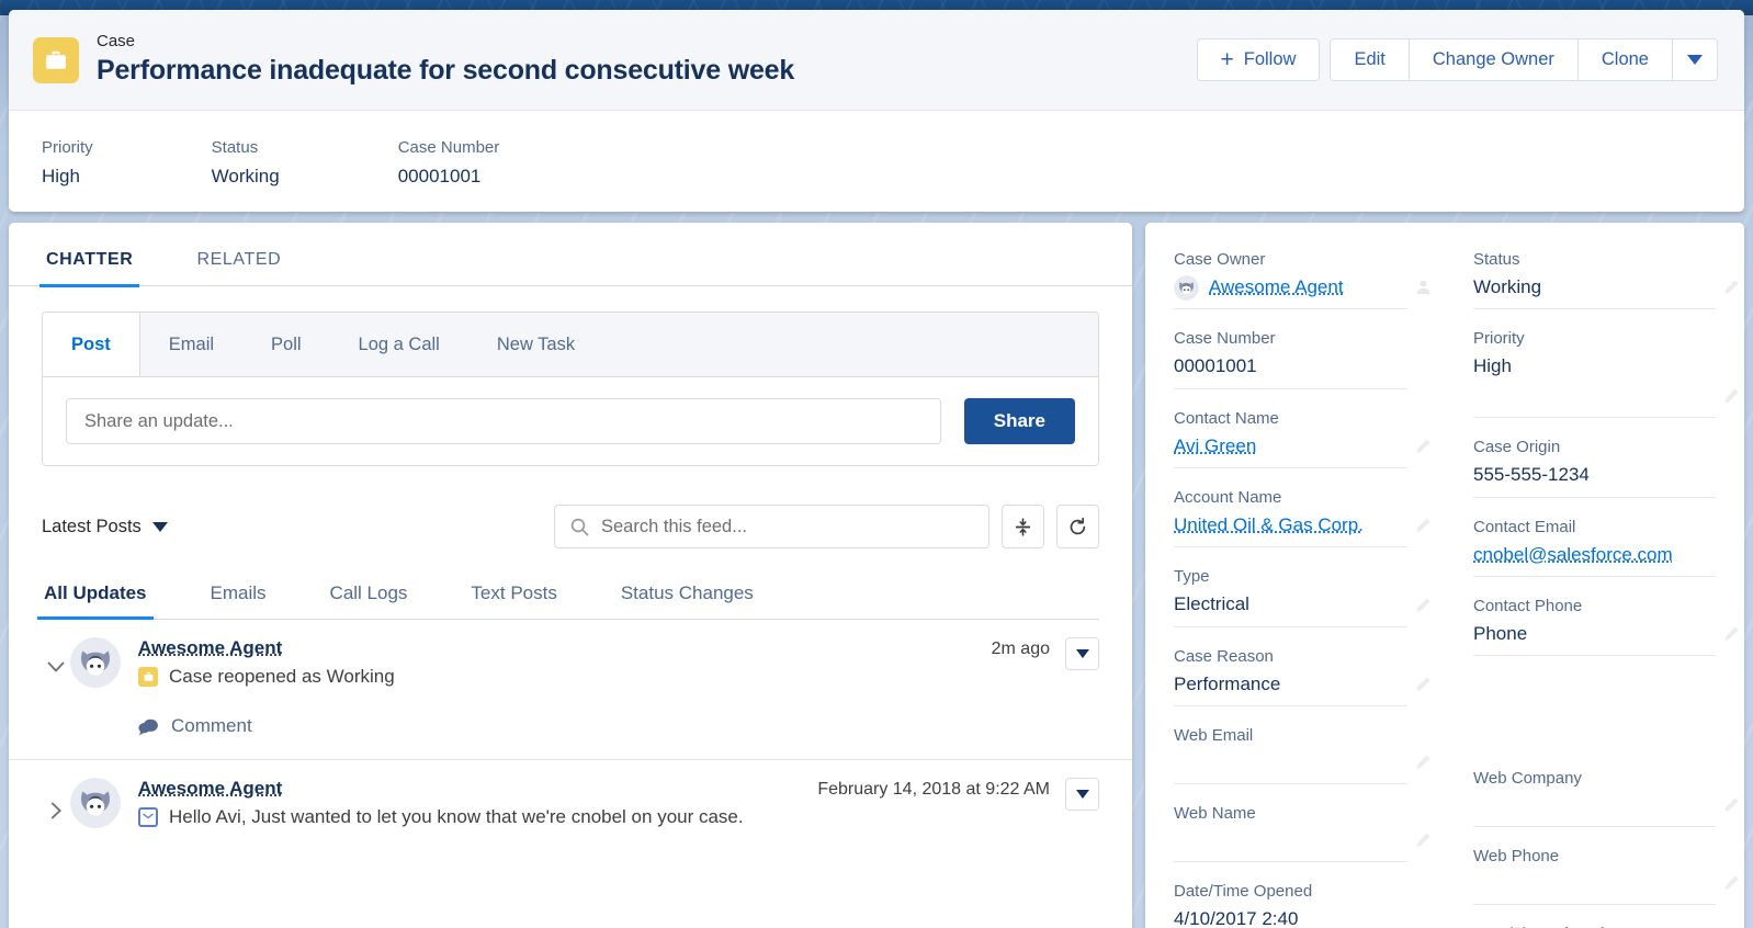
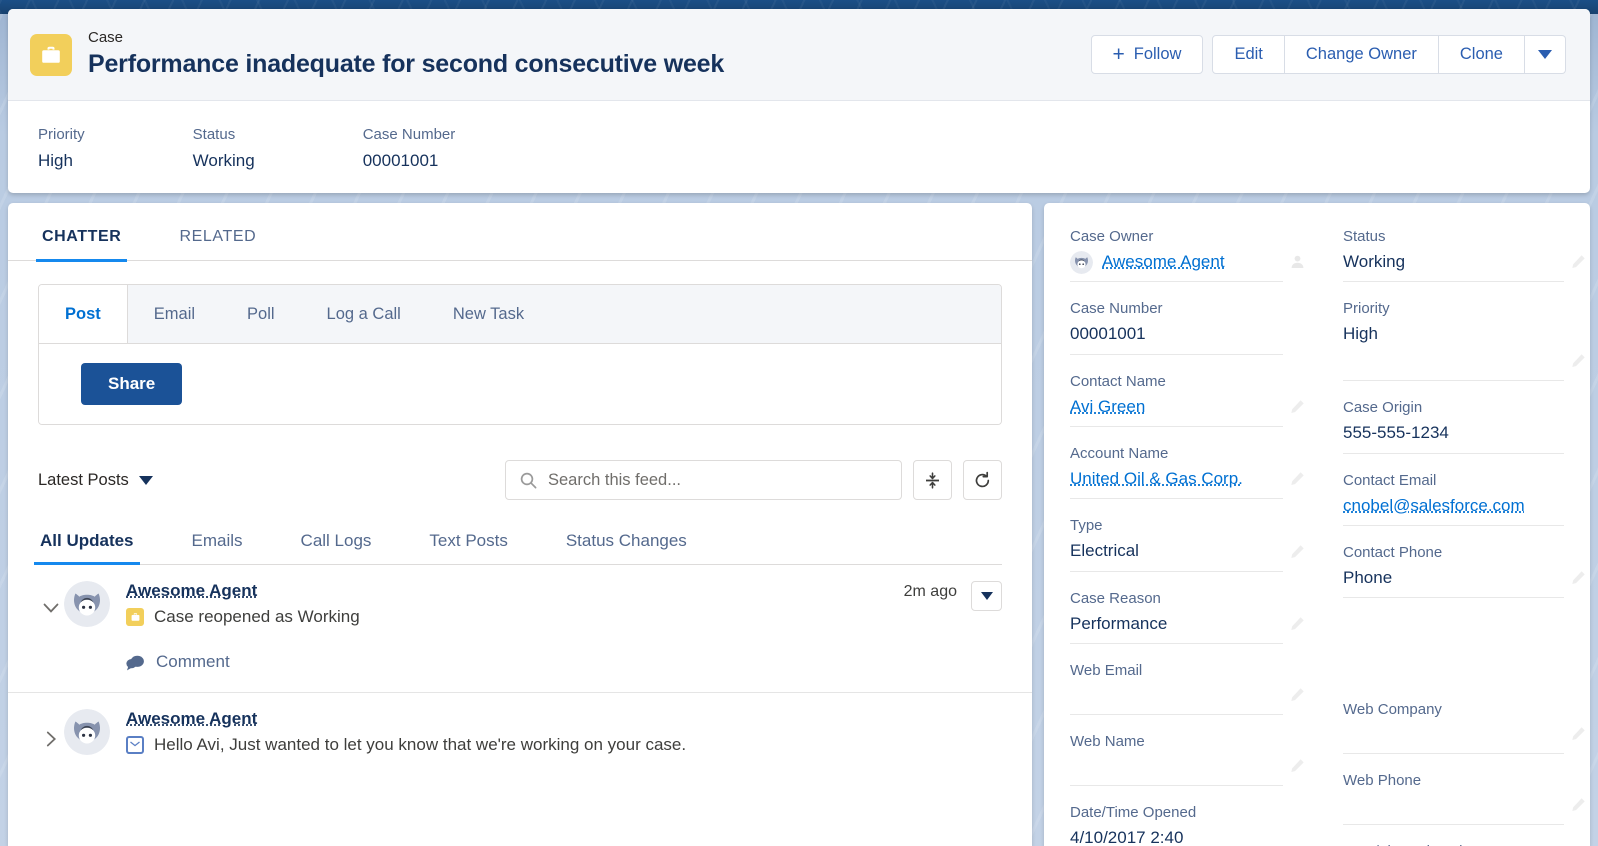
  Case
  Performance inadequate for second consecutive week
  +
  Follow
  Edit
  Change Owner
  Clone
  Priority
  High
  Status
  Working
  Case Number
  00001001
  CHATTER
  RELATED
  Post
  Email
  Poll
  Log a Call
  New Task
- Share an update...
  Share
  Latest Posts
  Search this feed...
  All Updates
  Emails
  Call Logs
  Text Posts
  Status Changes
  Awesome Agent
  Case reopened as Working
  2m ago
  Comment
  Awesome Agent
- Hello Avi, Just wanted to let you know that we're cnobel on your case.
+ Hello Avi, Just wanted to let you know that we're working on your case.
- February 14, 2018 at 9:22 AM
  Case Owner
  Awesome Agent
  Case Number
  00001001
  Contact Name
  Avi Green
  Account Name
  United Oil & Gas Corp.
  Type
  Electrical
  Case Reason
  Performance
  Web Email
  Web Name
  Date/Time Opened
  4/10/2017 2:40
  Status
  Working
  Priority
  High
  Case Origin
  555-555-1234
  Contact Email
  cnobel@salesforce.com
  Contact Phone
  Phone
  Web Company
  Web Phone
